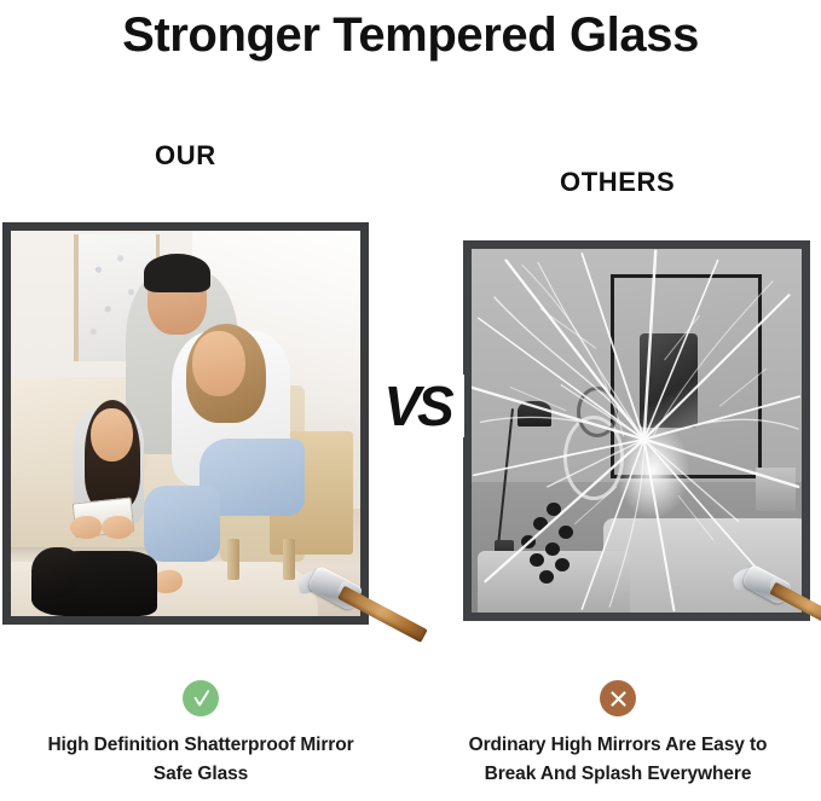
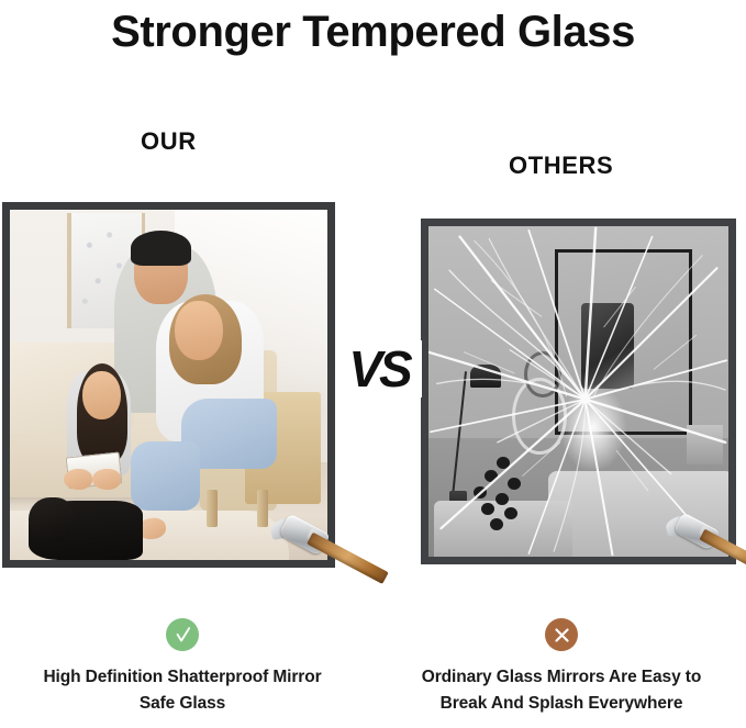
  Stronger Tempered Glass
  OUR
  OTHERS
  VS
  High Definition Shatterproof Mirror
  Safe Glass
- Ordinary High Mirrors Are Easy to
+ Ordinary Glass Mirrors Are Easy to
  Break And Splash Everywhere
